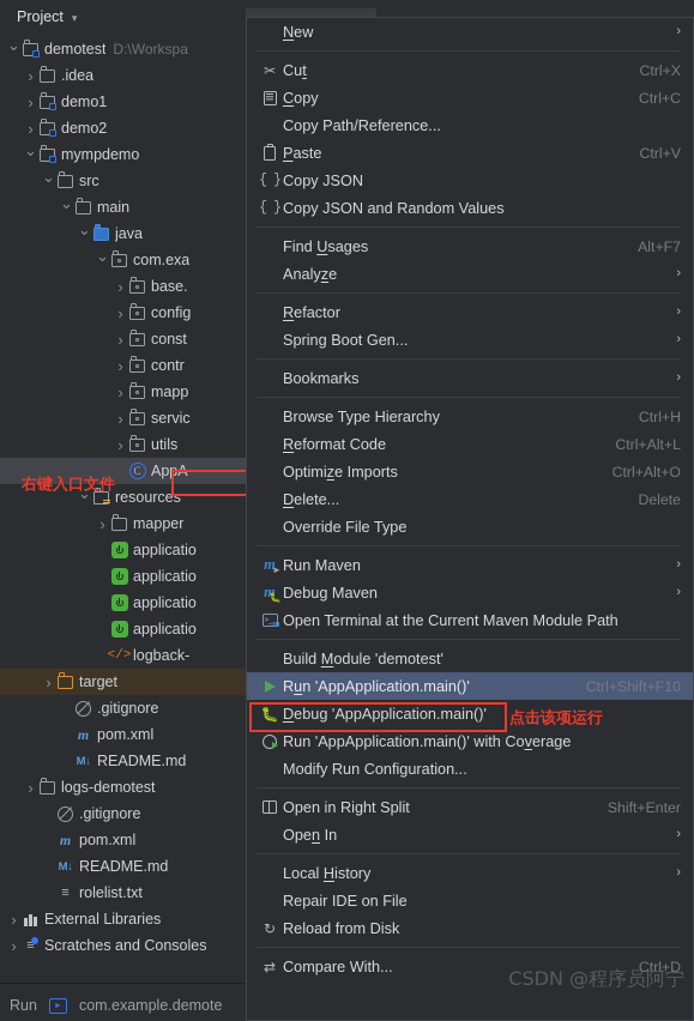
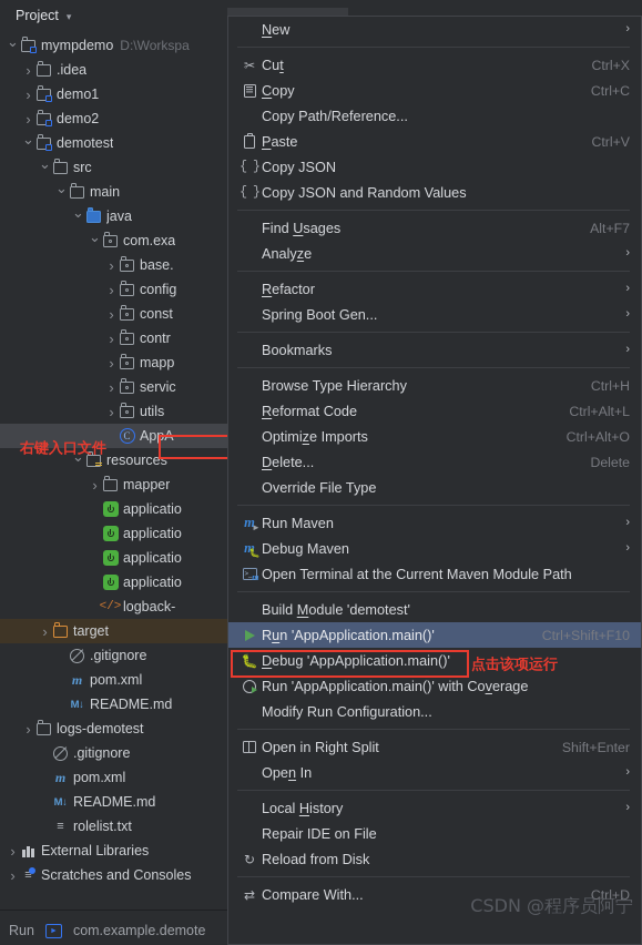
  Project
  ▾
  ⌄
- demotest
+ mympdemo
  D:\Workspa
  ›
  .idea
  ›
  demo1
  ›
  demo2
  ⌄
- mympdemo
+ demotest
  ⌄
  src
  ⌄
  main
  ⌄
  java
  ⌄
  com.exa
  ›
  base.
  ›
  config
  ›
  const
  ›
  contr
  ›
  mapp
  ›
  servic
  ›
  utils
  C
  AppA
  ⌄
  resources
  ›
  mapper
  applicatio
  applicatio
  applicatio
  applicatio
  </>
  logback-
  ›
  target
  .gitignore
  m
  pom.xml
  M↓
  README.md
  ›
  logs-demotest
  .gitignore
  m
  pom.xml
  M↓
  README.md
  ≡
  rolelist.txt
  ›
  External Libraries
  ›
  ≡
  Scratches and Consoles
  右键入口文件
  Run
  com.example.demote
  New
  ›
  ✂
  Cut
  Ctrl+X
  Copy
  Ctrl+C
  Copy Path/Reference...
  Paste
  Ctrl+V
  { }
  Copy JSON
  { }
  Copy JSON and Random Values
  Find Usages
  Alt+F7
  Analyze
  ›
  Refactor
  ›
  Spring Boot Gen...
  ›
  Bookmarks
  ›
  Browse Type Hierarchy
  Ctrl+H
  Reformat Code
  Ctrl+Alt+L
  Optimize Imports
  Ctrl+Alt+O
  Delete...
  Delete
  Override File Type
  m
  ►
  Run Maven
  ›
  m
  🐛
  Debug Maven
  ›
  m
  Open Terminal at the Current Maven Module Path
  Build Module 'demotest'
  Run 'AppApplication.main()'
  Ctrl+Shift+F10
  🐛
  Debug 'AppApplication.main()'
  Run 'AppApplication.main()' with Coverage
  Modify Run Configuration...
  Open in Right Split
  Shift+Enter
  Open In
  ›
  Local History
  ›
  Repair IDE on File
  ↻
  Reload from Disk
  ⇄
  Compare With...
  Ctrl+D
  点击该项运行
  CSDN @程序员阿宁
